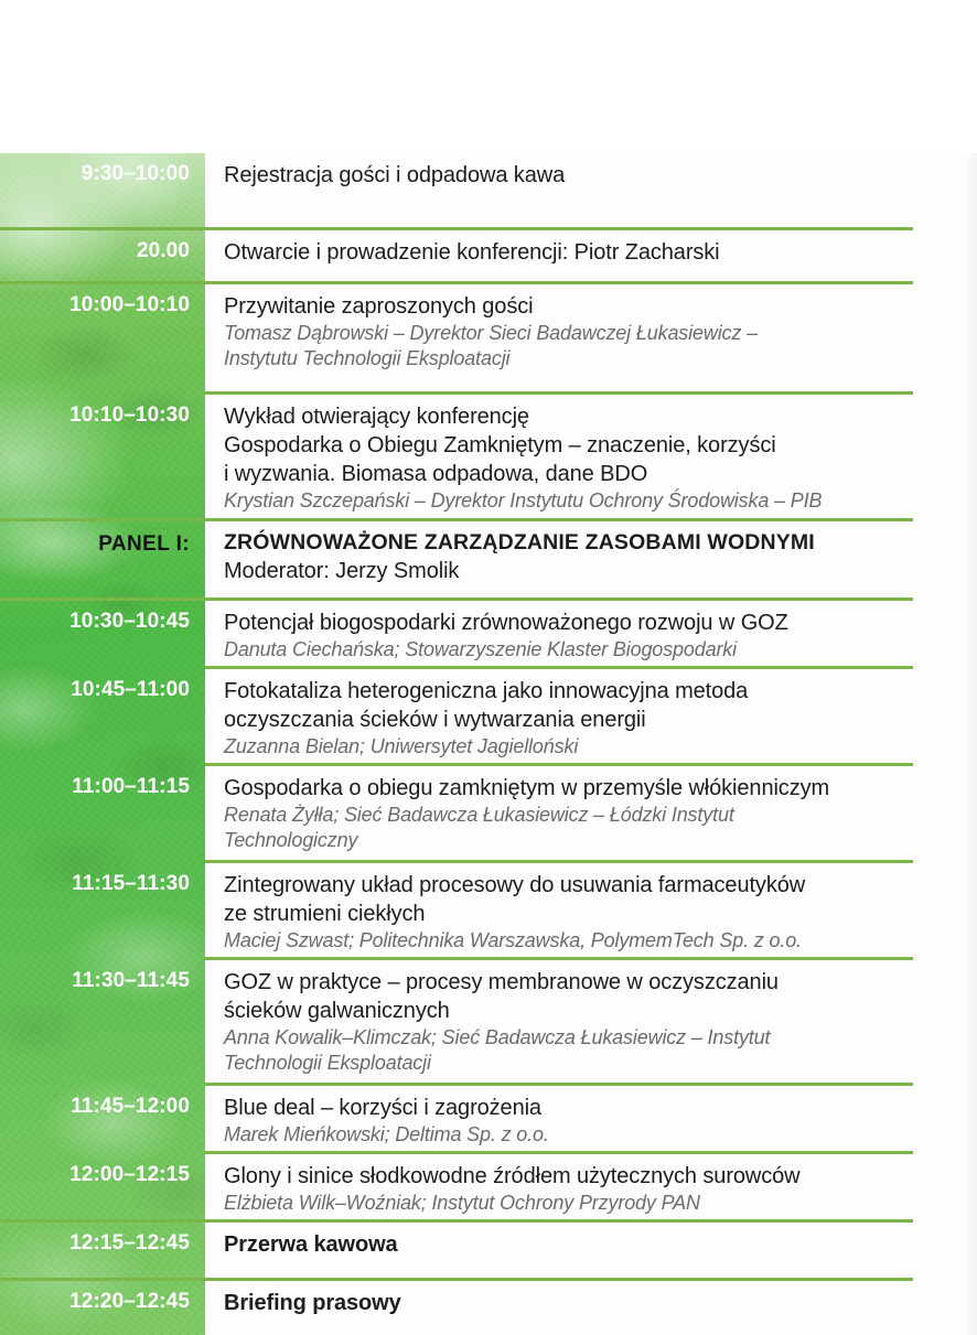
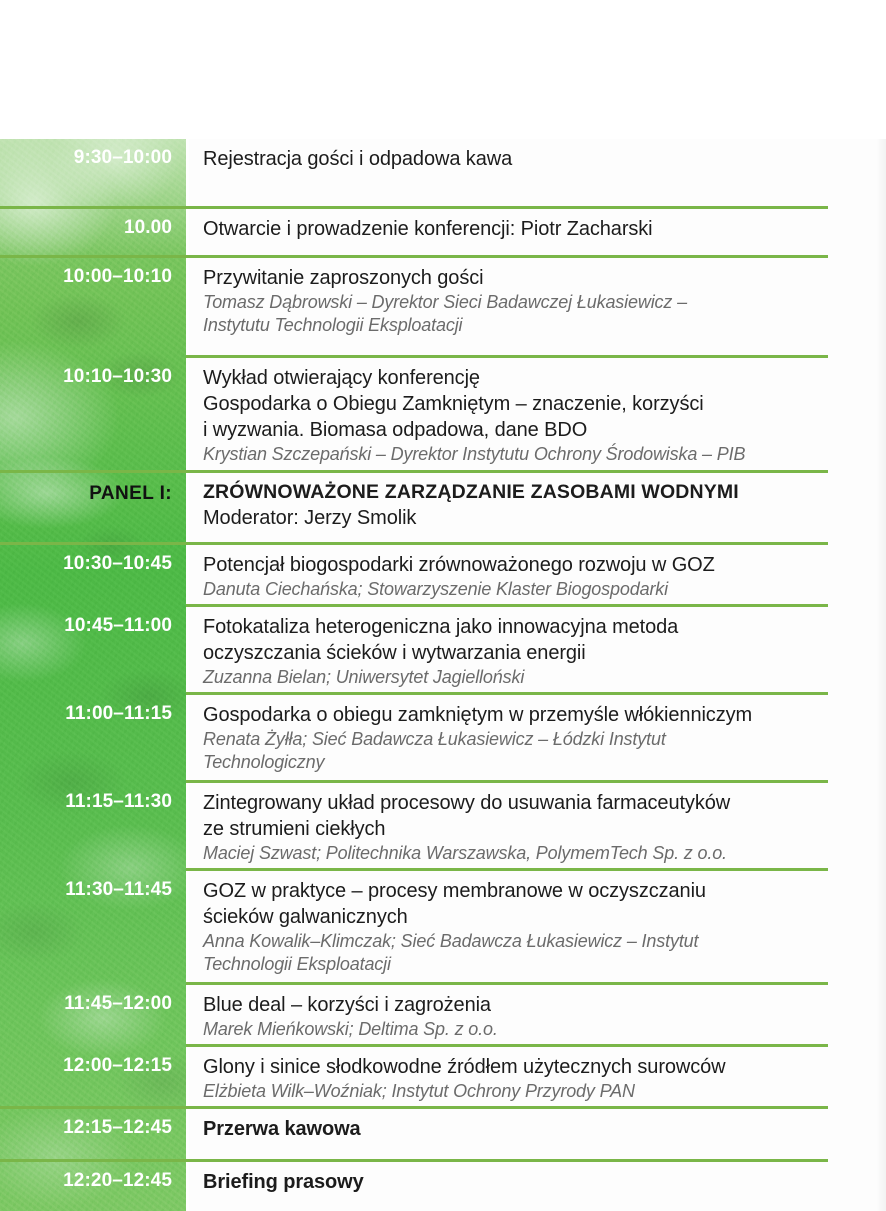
  9:30–10:00
  Rejestracja gości i odpadowa kawa
- 20.00
+ 10.00
  Otwarcie i prowadzenie konferencji: Piotr Zacharski
  10:00–10:10
  Przywitanie zaproszonych gości
  Tomasz Dąbrowski – Dyrektor Sieci Badawczej Łukasiewicz –
  Instytutu Technologii Eksploatacji
  10:10–10:30
  Wykład otwierający konferencję
  Gospodarka o Obiegu Zamkniętym – znaczenie, korzyści
  i wyzwania. Biomasa odpadowa, dane BDO
  Krystian Szczepański – Dyrektor Instytutu Ochrony Środowiska – PIB
  PANEL I:
  ZRÓWNOWAŻONE ZARZĄDZANIE ZASOBAMI WODNYMI
  Moderator: Jerzy Smolik
  10:30–10:45
  Potencjał biogospodarki zrównoważonego rozwoju w GOZ
  Danuta Ciechańska; Stowarzyszenie Klaster Biogospodarki
  10:45–11:00
  Fotokataliza heterogeniczna jako innowacyjna metoda
  oczyszczania ścieków i wytwarzania energii
  Zuzanna Bielan; Uniwersytet Jagielloński
  11:00–11:15
  Gospodarka o obiegu zamkniętym w przemyśle włókienniczym
  Renata Żyłła; Sieć Badawcza Łukasiewicz – Łódzki Instytut
  Technologiczny
  11:15–11:30
  Zintegrowany układ procesowy do usuwania farmaceutyków
  ze strumieni ciekłych
  Maciej Szwast; Politechnika Warszawska, PolymemTech Sp. z o.o.
  11:30–11:45
  GOZ w praktyce – procesy membranowe w oczyszczaniu
  ścieków galwanicznych
  Anna Kowalik–Klimczak; Sieć Badawcza Łukasiewicz – Instytut
  Technologii Eksploatacji
  11:45–12:00
  Blue deal – korzyści i zagrożenia
  Marek Mieńkowski; Deltima Sp. z o.o.
  12:00–12:15
  Glony i sinice słodkowodne źródłem użytecznych surowców
  Elżbieta Wilk–Woźniak; Instytut Ochrony Przyrody PAN
  12:15–12:45
  Przerwa kawowa
  12:20–12:45
  Briefing prasowy
